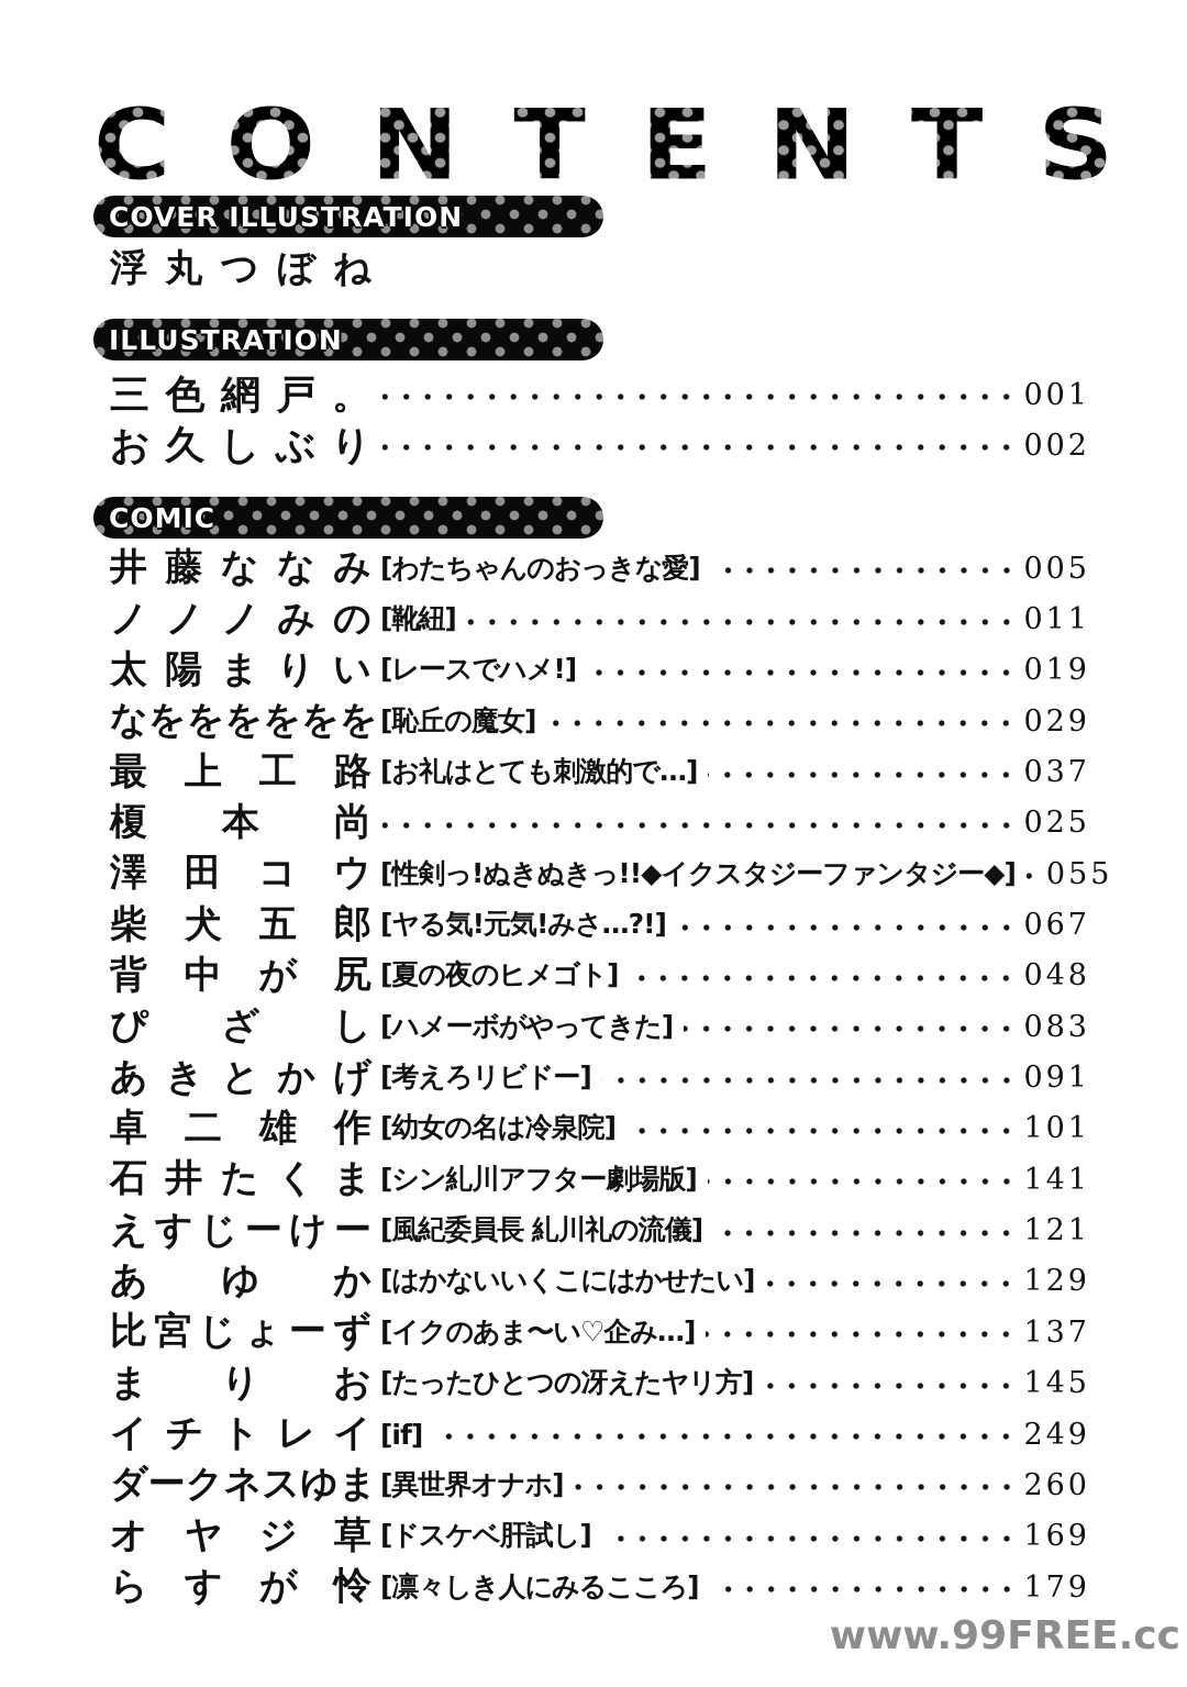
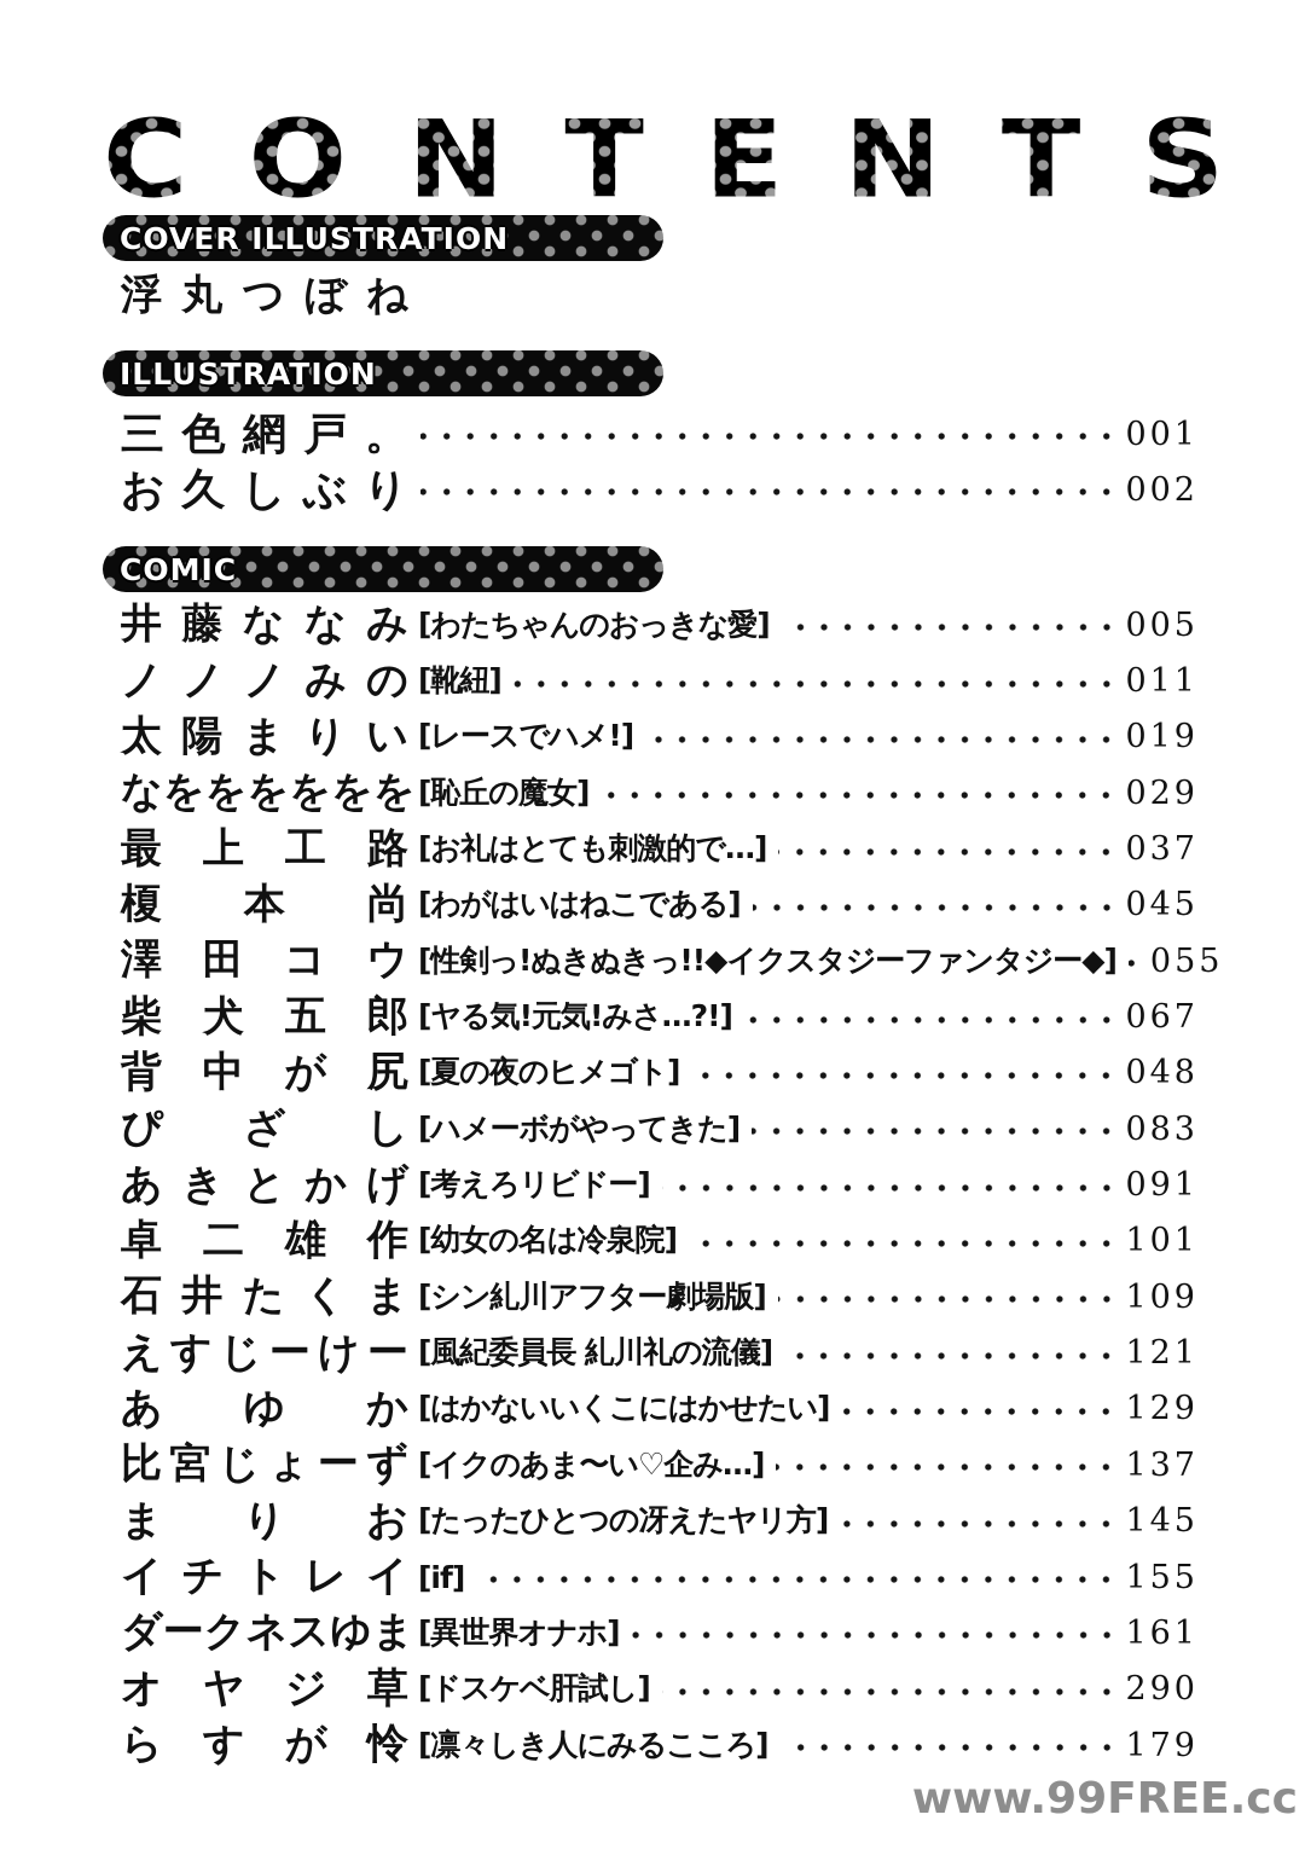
  CONTENTS
  COVER ILLUSTRATION
  浮丸つぼね
  ILLUSTRATION
  三色網戸。
  001
  お久しぶり
  002
  COMIC
  井藤ななみ
  [わたちゃんのおっきな愛]
  005
  ノノノみの
  [靴紐]
  011
  太陽まりい
  [レースでハメ!]
  019
  なをををををを
  [恥丘の魔女]
  029
  最上工路
  [お礼はとても刺激的で…]
  037
  榎本尚
+ [わがはいはねこである]
- 025
+ 045
  澤田コウ
  [性剣っ!ぬきぬきっ!!◆イクスタジーファンタジー◆]
  055
  柴犬五郎
  [ヤる気!元気!みさ…?!]
  067
  背中が尻
  [夏の夜のヒメゴト]
  048
  ぴざし
  [ハメーボがやってきた]
  083
  あきとかげ
  [考えろリビドー]
  091
  卓二雄作
  [幼女の名は冷泉院]
  101
  石井たくま
  [シン糺川アフター劇場版]
- 141
+ 109
  えすじーけー
  [風紀委員長 糺川礼の流儀]
  121
  あゆか
  [はかないいくこにはかせたい]
  129
  比宮じょーず
  [イクのあま〜い♡企み…]
  137
  まりお
  [たったひとつの冴えたヤリ方]
  145
  イチトレイ
  [if]
- 249
+ 155
  ダークネスゆま
  [異世界オナホ]
- 260
+ 161
  オヤジ草
  [ドスケベ肝試し]
- 169
+ 290
  らすが怜
  [凛々しき人にみるこころ]
  179
  www.99FREE.cc
